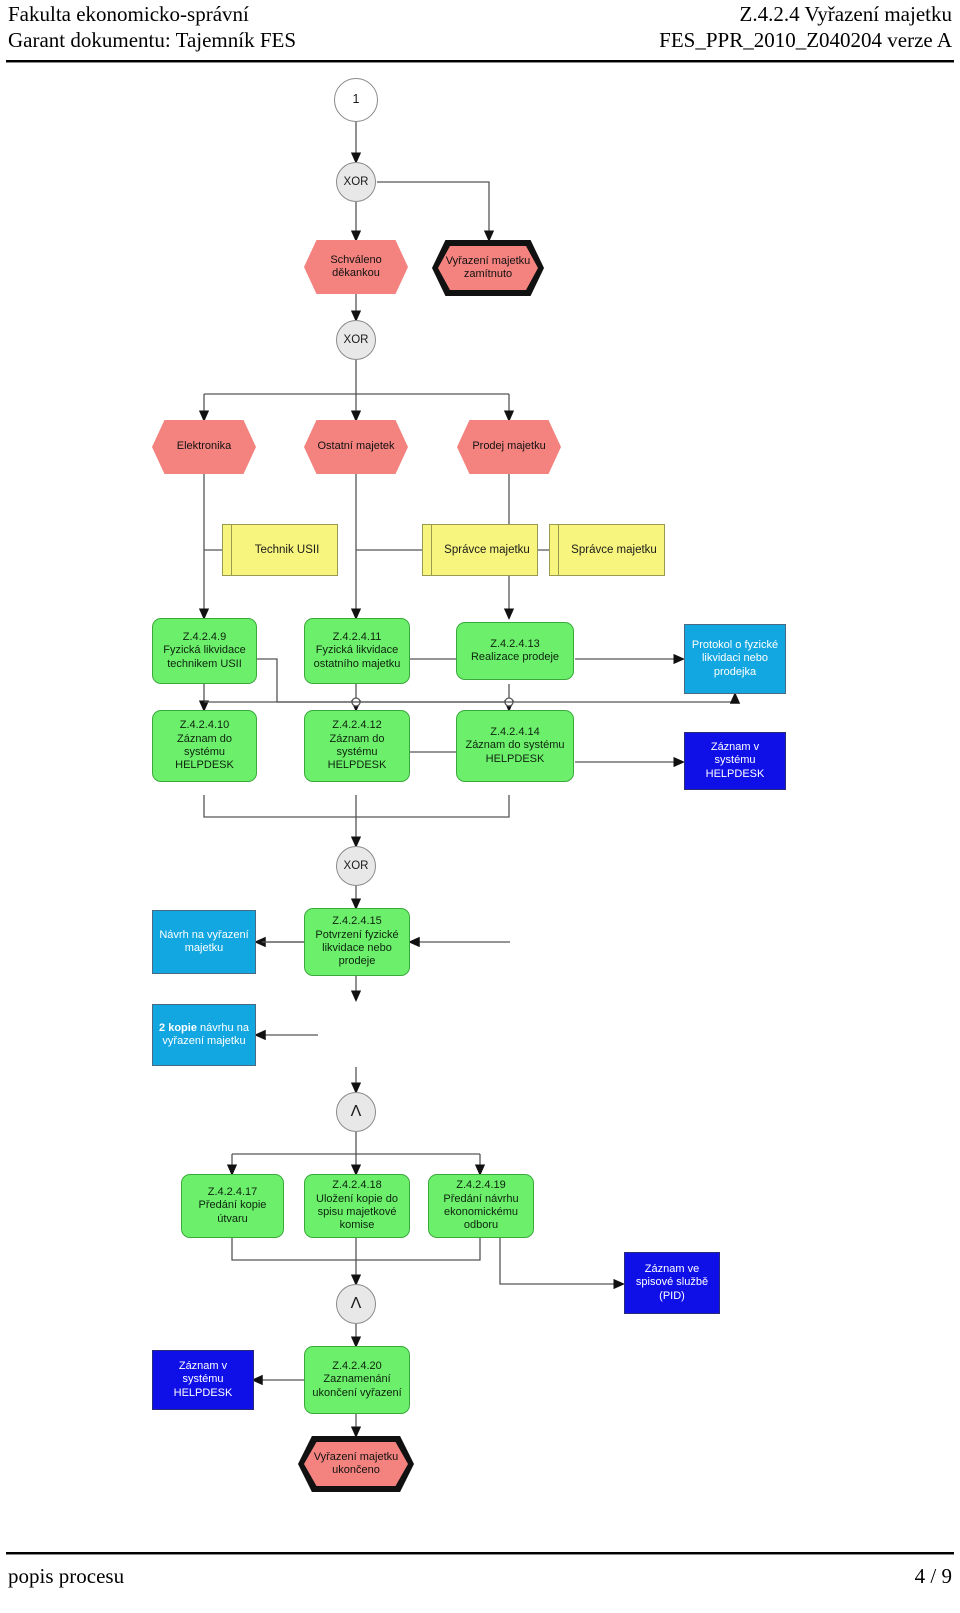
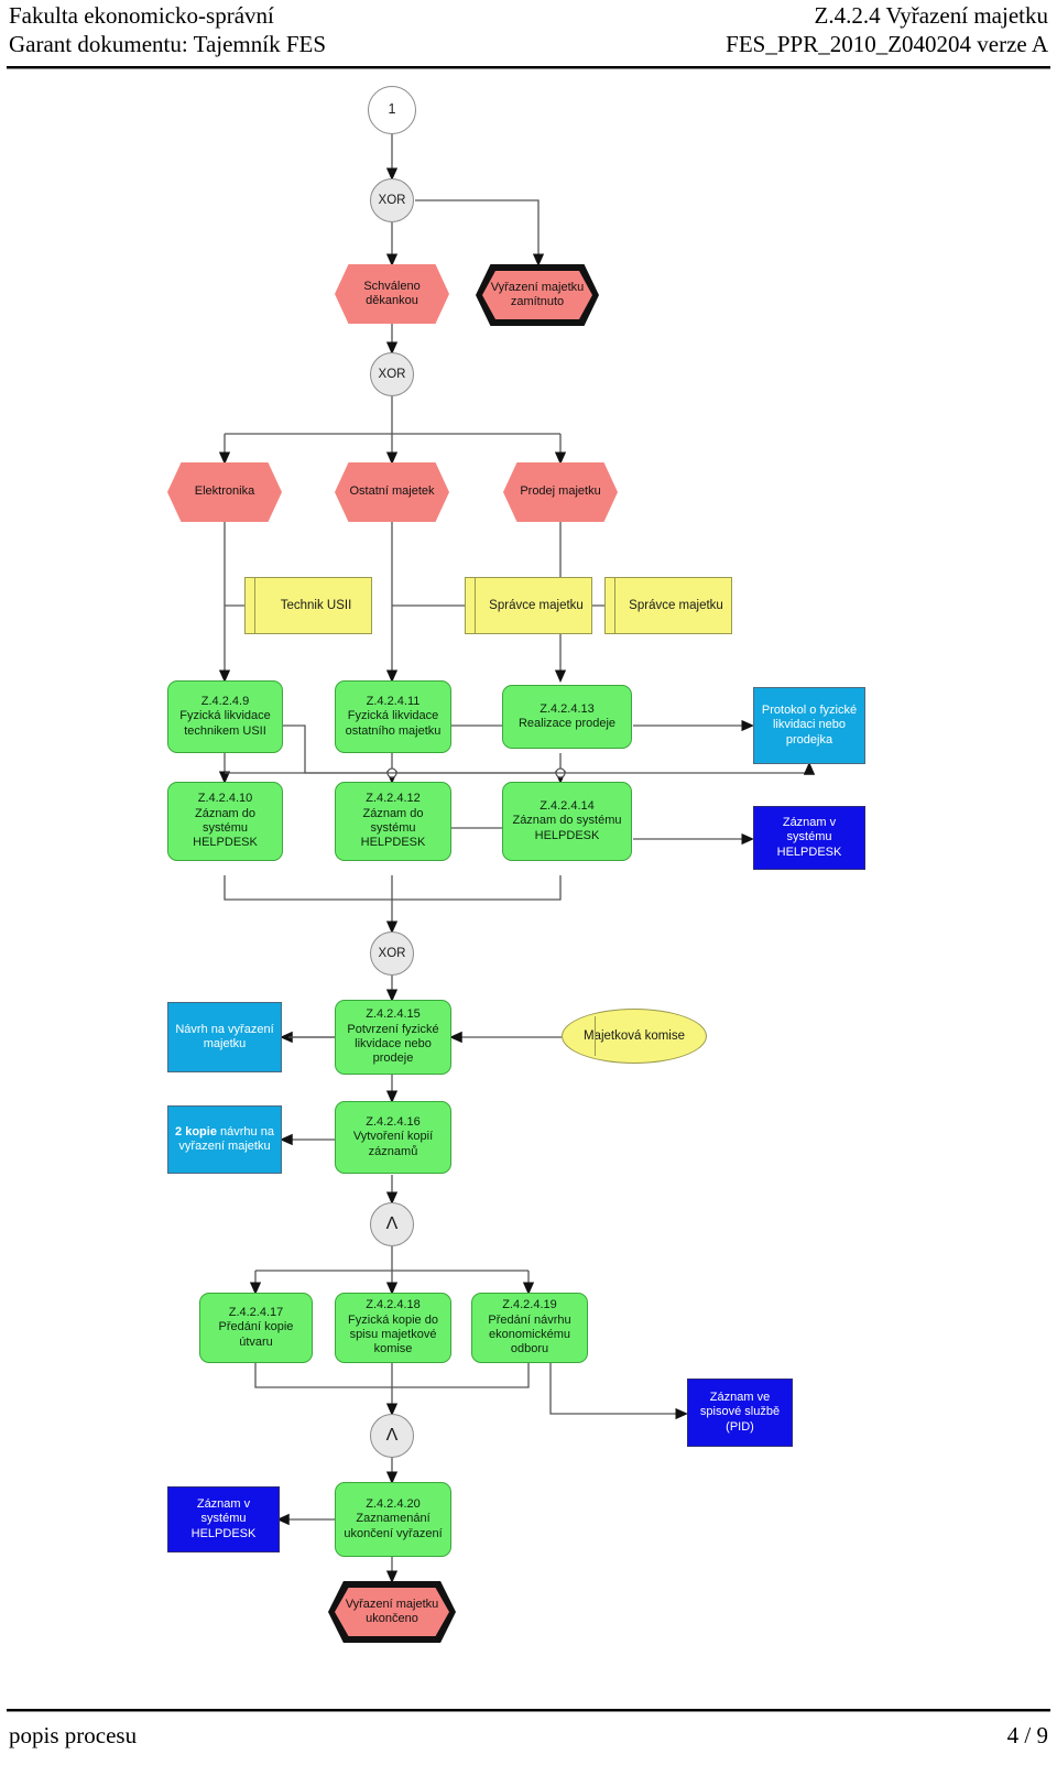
  Fakulta ekonomicko-správní
  Garant dokumentu: Tajemník FES
  Z.4.2.4 Vyřazení majetku
  FES_PPR_2010_Z040204 verze A
  1
  XOR
  Schváleno děkankou
  Vyřazení majetku zamítnuto
  XOR
  Elektronika
  Ostatní majetek
  Prodej majetku
  Technik USII
  Správce majetku
  Správce majetku
  Z.4.2.4.9
  Fyzická likvidace technikem USII
  Z.4.2.4.11
  Fyzická likvidace ostatního majetku
  Z.4.2.4.13
  Realizace prodeje
  Z.4.2.4.10
  Záznam do systému HELPDESK
  Z.4.2.4.12
  Záznam do systému HELPDESK
  Z.4.2.4.14
  Záznam do systému HELPDESK
  Protokol o fyzické likvidaci nebo prodejka
  Záznam v systému HELPDESK
  XOR
  Z.4.2.4.15
  Potvrzení fyzické likvidace nebo prodeje
  Návrh na vyřazení majetku
+ Majetková komise
+ Z.4.2.4.16
+ Vytvoření kopií záznamů
  2 kopie návrhu na vyřazení majetku
  Λ
  Z.4.2.4.17
  Předání kopie útvaru
  Z.4.2.4.18
- Uložení kopie do spisu majetkové komise
+ Fyzická kopie do spisu majetkové komise
  Z.4.2.4.19
  Předání návrhu ekonomickému odboru
  Λ
  Záznam ve spisové službě (PID)
  Z.4.2.4.20
  Zaznamenání ukončení vyřazení
  Záznam v systému HELPDESK
  Vyřazení majetku ukončeno
  popis procesu
  4 / 9
